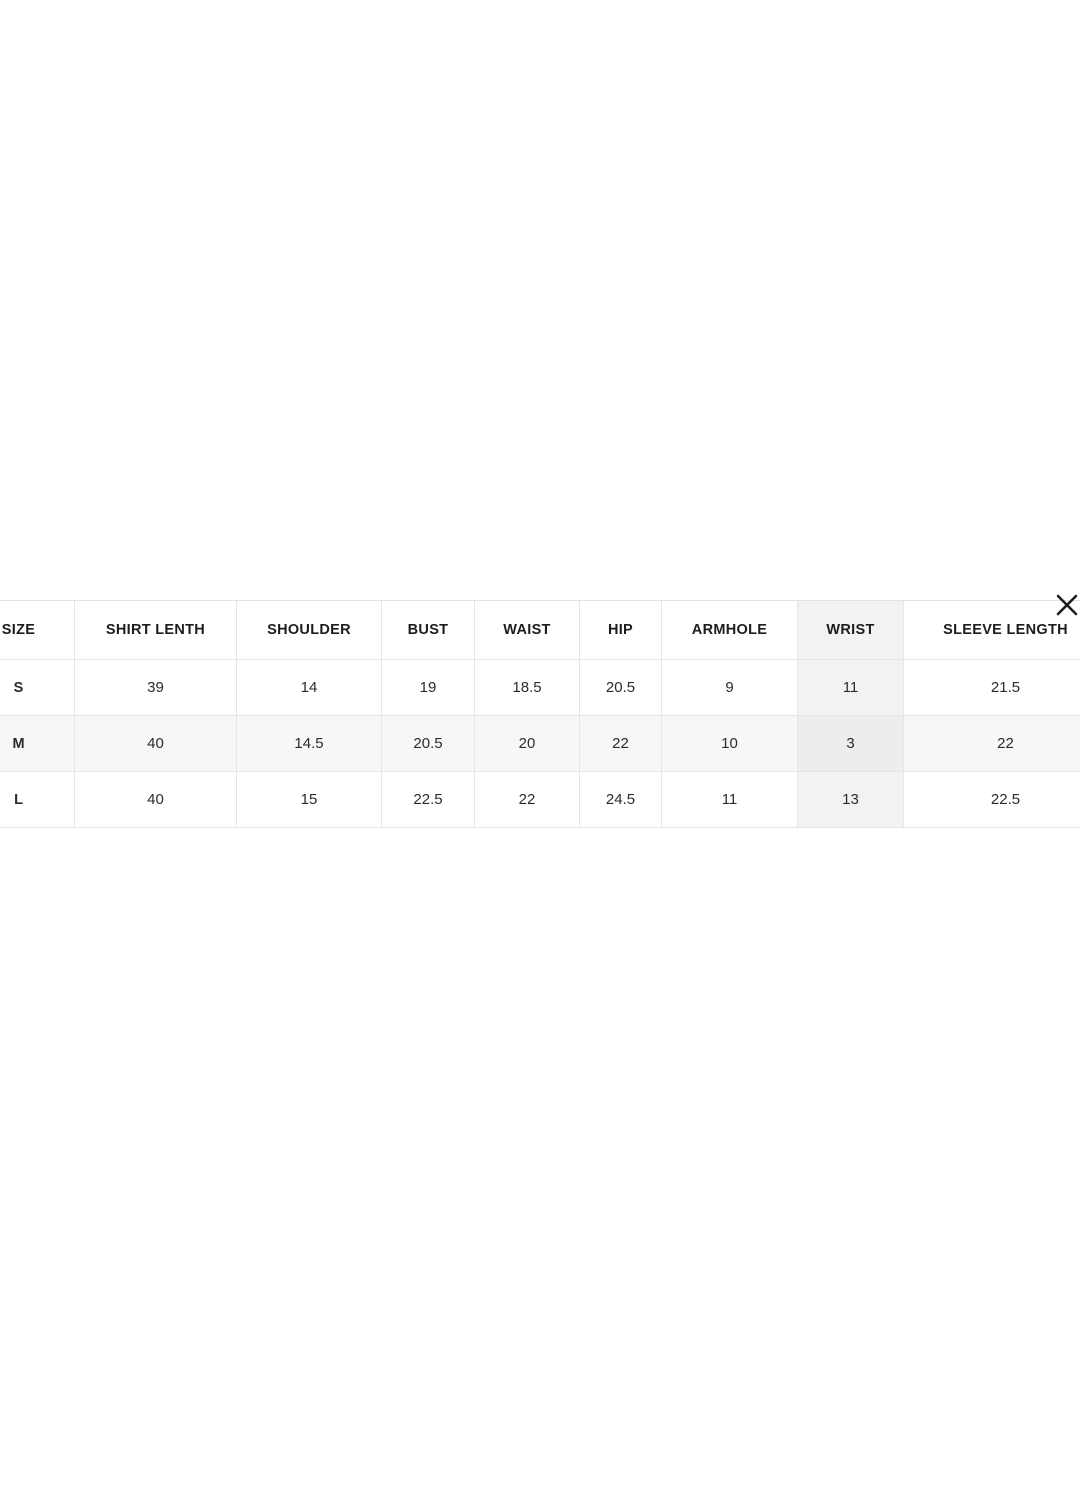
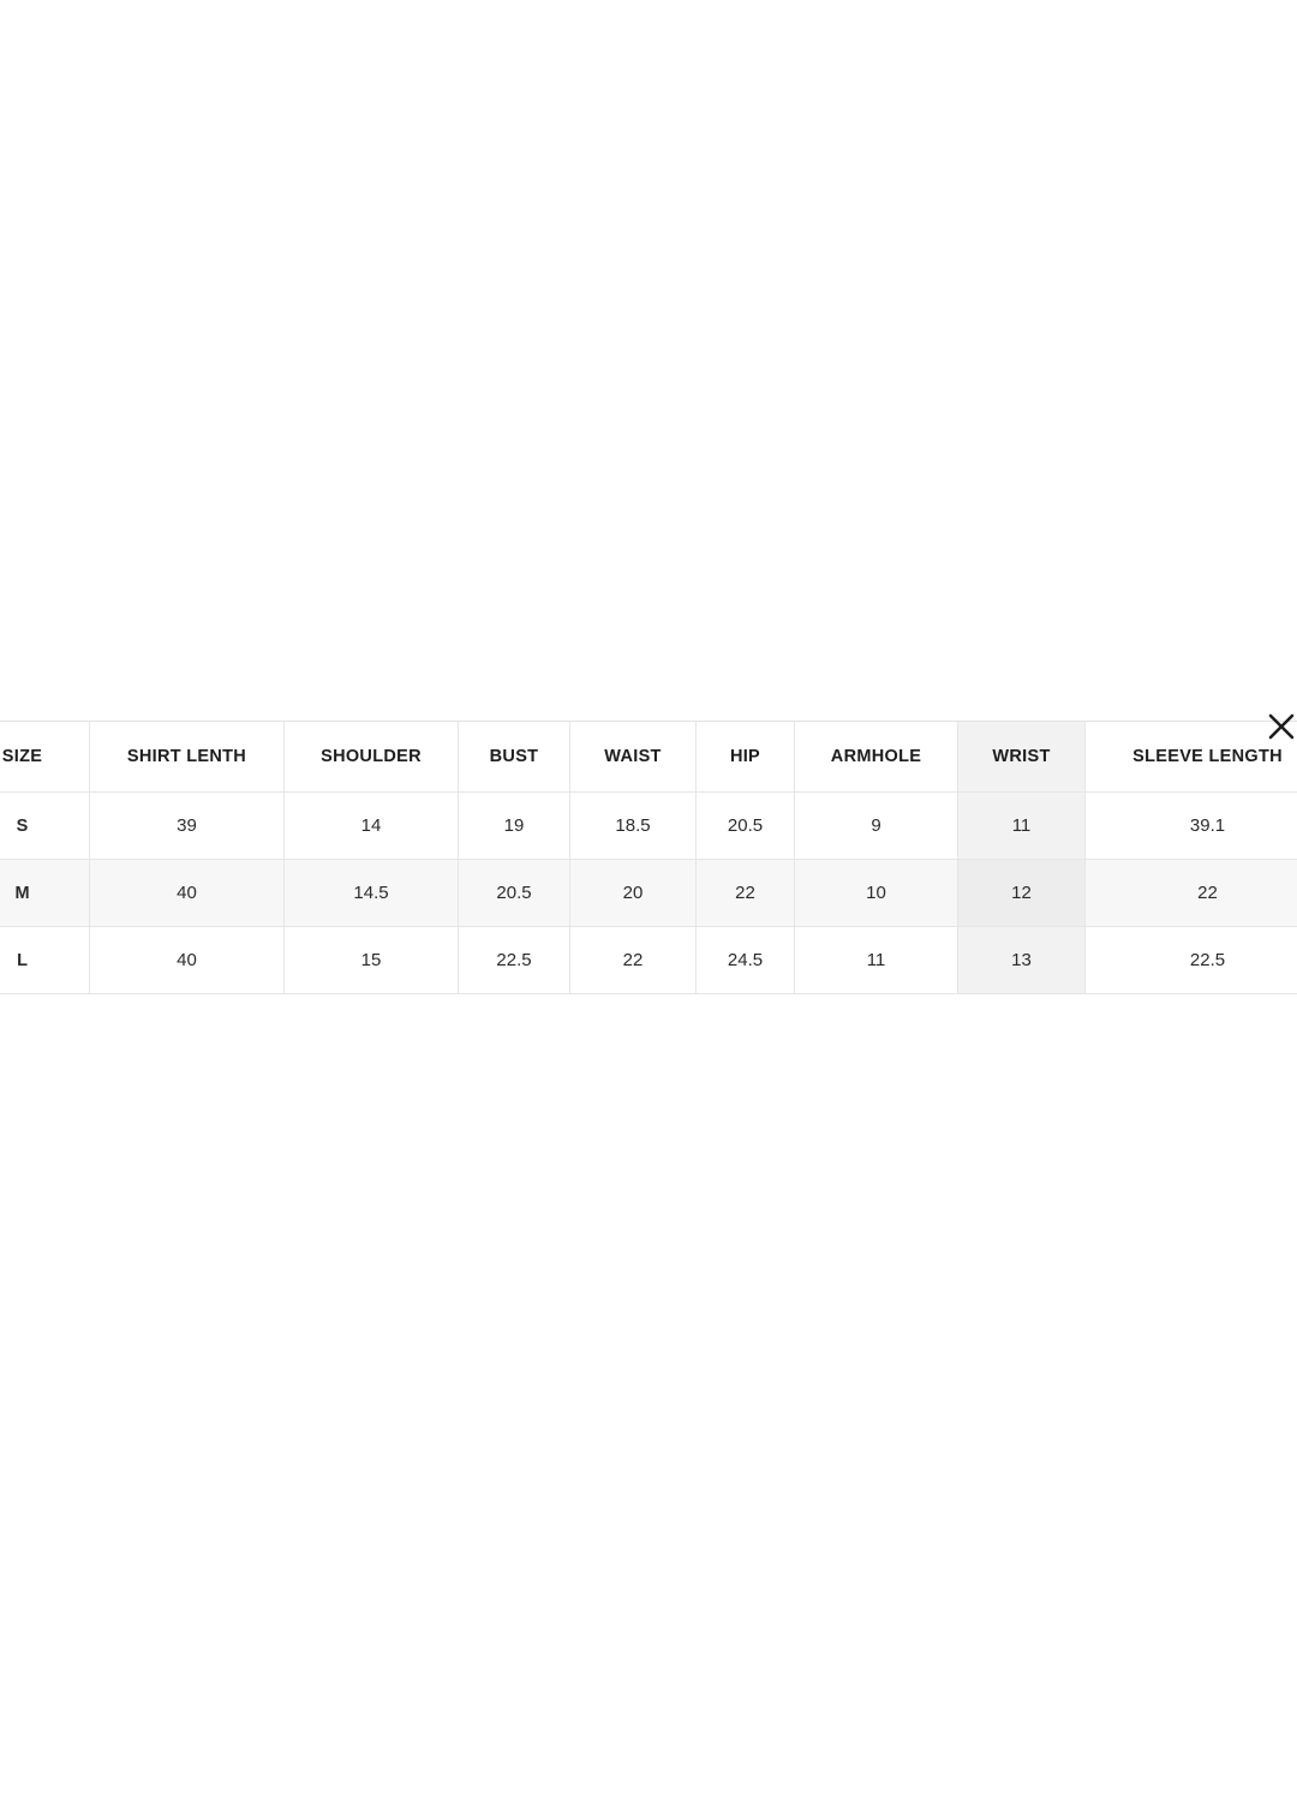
  SIZE	SHIRT LENTH	SHOULDER	BUST	WAIST	HIP	ARMHOLE	WRIST	SLEEVE LENGTH
- S	39	14	19	18.5	20.5	9	11	21.5
+ S	39	14	19	18.5	20.5	9	11	39.1
- M	40	14.5	20.5	20	22	10	3	22
+ M	40	14.5	20.5	20	22	10	12	22
  L	40	15	22.5	22	24.5	11	13	22.5
